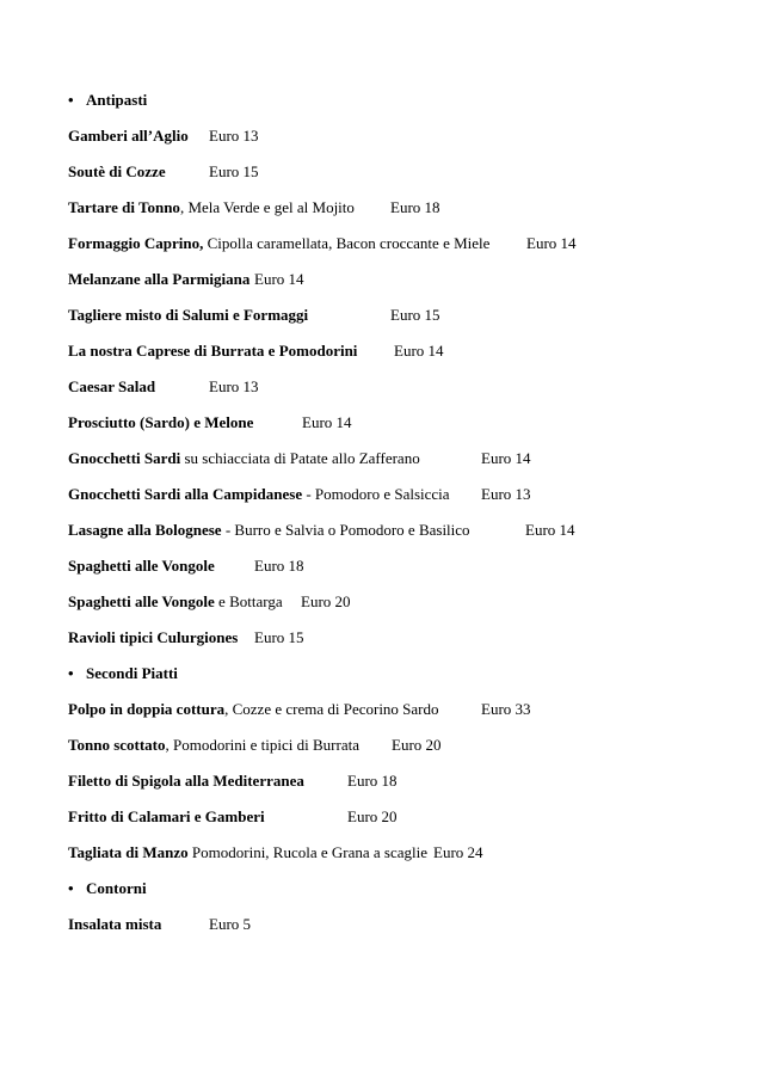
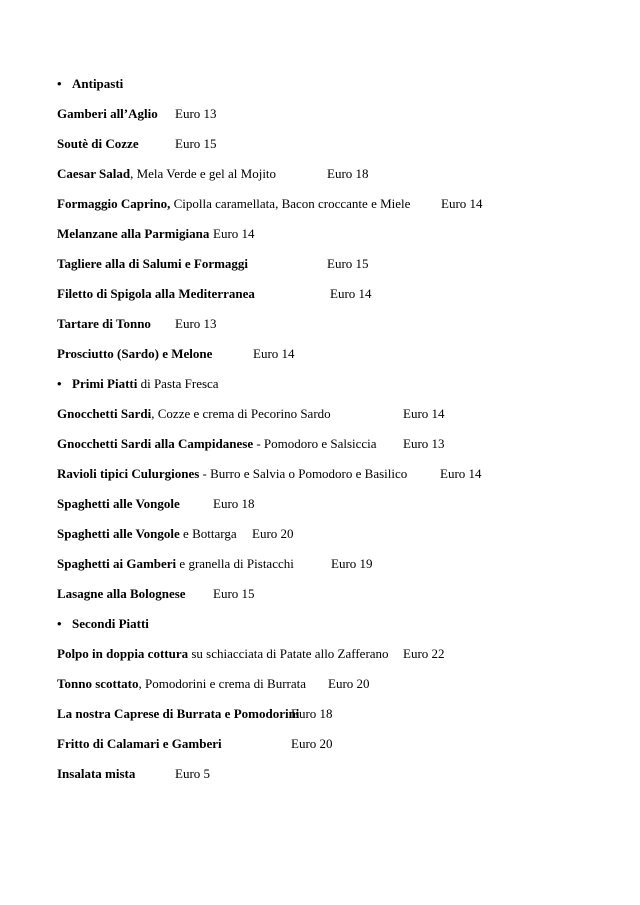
  • Antipasti
  Gamberi all’Aglio
  Euro 13
  Soutè di Cozze
  Euro 15
- Tartare di Tonno, Mela Verde e gel al Mojito
+ Caesar Salad, Mela Verde e gel al Mojito
  Euro 18
  Formaggio Caprino, Cipolla caramellata, Bacon croccante e Miele
  Euro 14
  Melanzane alla Parmigiana
  Euro 14
- Tagliere misto di Salumi e Formaggi
+ Tagliere alla di Salumi e Formaggi
  Euro 15
- La nostra Caprese di Burrata e Pomodorini
+ Filetto di Spigola alla Mediterranea
  Euro 14
- Caesar Salad
+ Tartare di Tonno
  Euro 13
  Prosciutto (Sardo) e Melone
  Euro 14
+ • Primi Piatti di Pasta Fresca
- Gnocchetti Sardi su schiacciata di Patate allo Zafferano
+ Gnocchetti Sardi, Cozze e crema di Pecorino Sardo
  Euro 14
  Gnocchetti Sardi alla Campidanese - Pomodoro e Salsiccia
  Euro 13
- Lasagne alla Bolognese - Burro e Salvia o Pomodoro e Basilico
+ Ravioli tipici Culurgiones - Burro e Salvia o Pomodoro e Basilico
  Euro 14
  Spaghetti alle Vongole
  Euro 18
  Spaghetti alle Vongole e Bottarga
  Euro 20
+ Spaghetti ai Gamberi e granella di Pistacchi
+ Euro 19
- Ravioli tipici Culurgiones
+ Lasagne alla Bolognese
  Euro 15
  • Secondi Piatti
- Polpo in doppia cottura, Cozze e crema di Pecorino Sardo
+ Polpo in doppia cottura su schiacciata di Patate allo Zafferano
- Euro 33
+ Euro 22
- Tonno scottato, Pomodorini e tipici di Burrata
+ Tonno scottato, Pomodorini e crema di Burrata
  Euro 20
- Filetto di Spigola alla Mediterranea
+ La nostra Caprese di Burrata e Pomodorini
  Euro 18
  Fritto di Calamari e Gamberi
  Euro 20
- Tagliata di Manzo Pomodorini, Rucola e Grana a scaglie
- Euro 24
- • Contorni
  Insalata mista
  Euro 5
